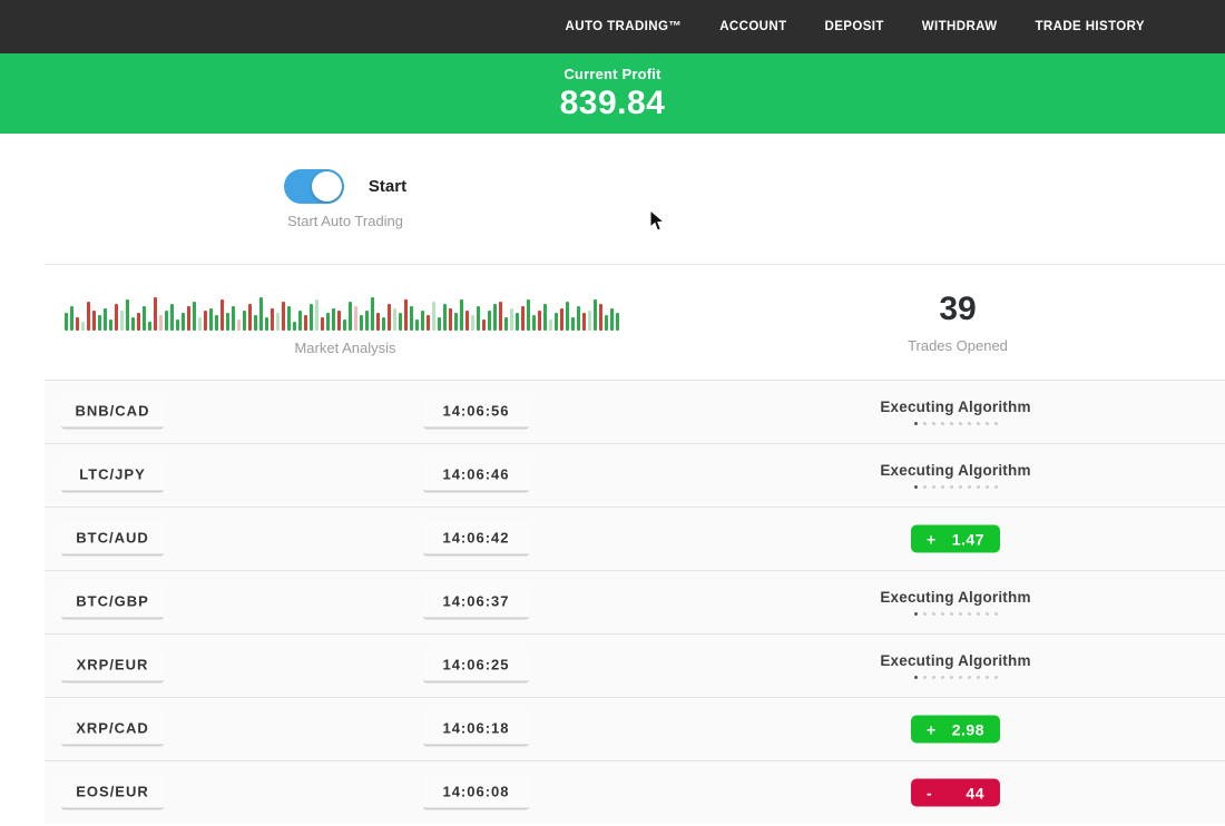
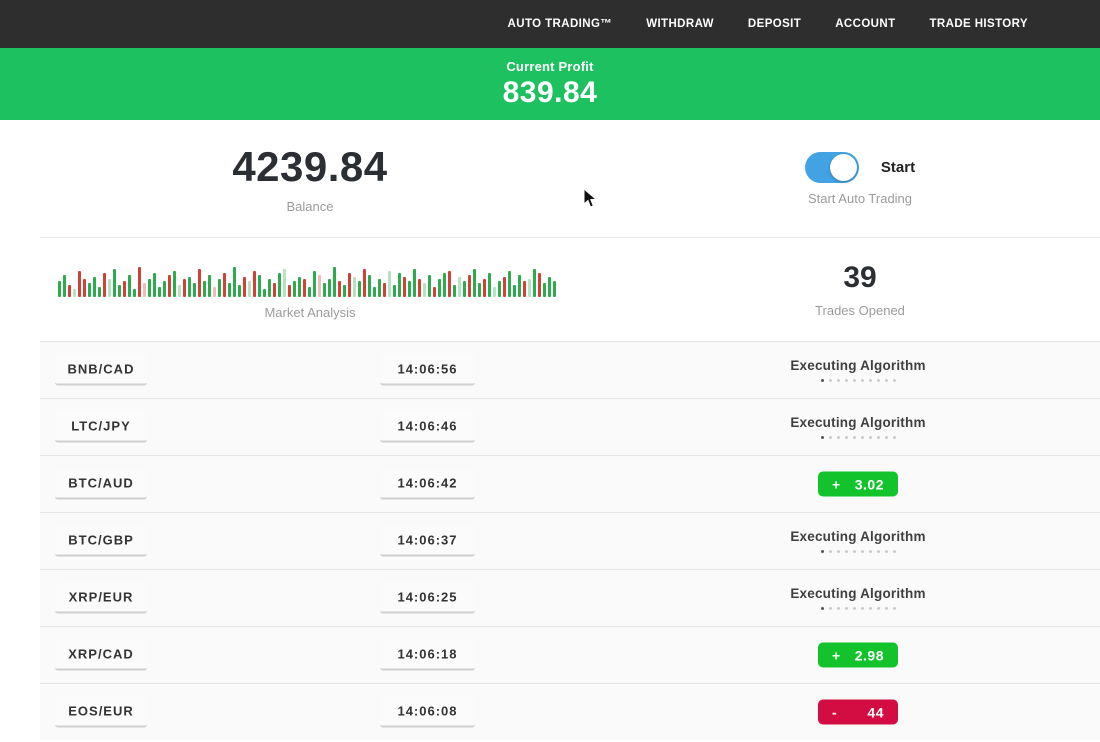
  AUTO TRADING™
- ACCOUNT
+ WITHDRAW
  DEPOSIT
- WITHDRAW
+ ACCOUNT
  TRADE HISTORY
  Current Profit
  839.84
+ 4239.84
+ Balance
  Start
  Start Auto Trading
  Market Analysis
  39
  Trades Opened
  BNB/CAD
  14:06:56
  Executing Algorithm
  LTC/JPY
  14:06:46
  Executing Algorithm
  BTC/AUD
  14:06:42
  +
- 1.47
+ 3.02
  BTC/GBP
  14:06:37
  Executing Algorithm
  XRP/EUR
  14:06:25
  Executing Algorithm
  XRP/CAD
  14:06:18
  +
  2.98
  EOS/EUR
  14:06:08
  -
  44
